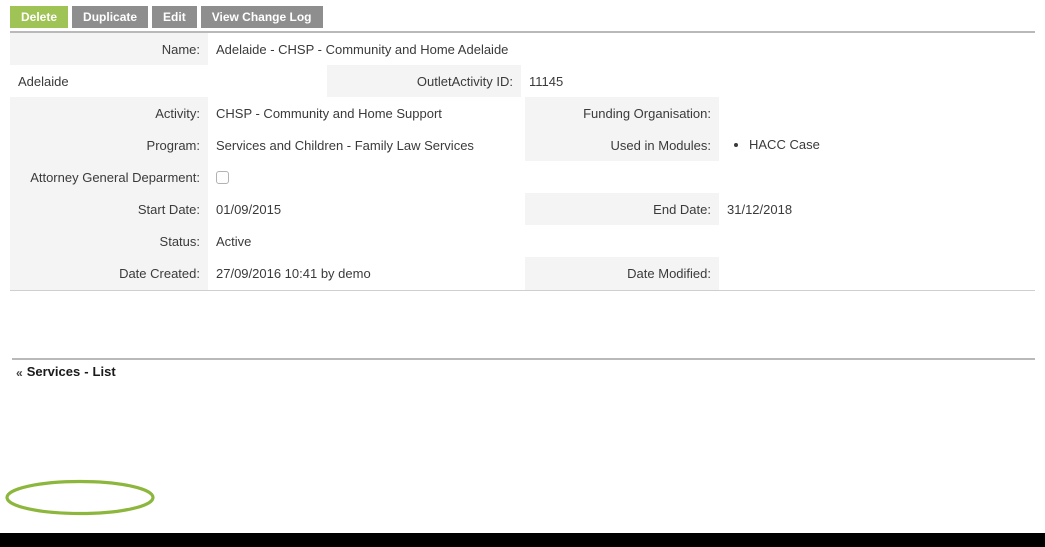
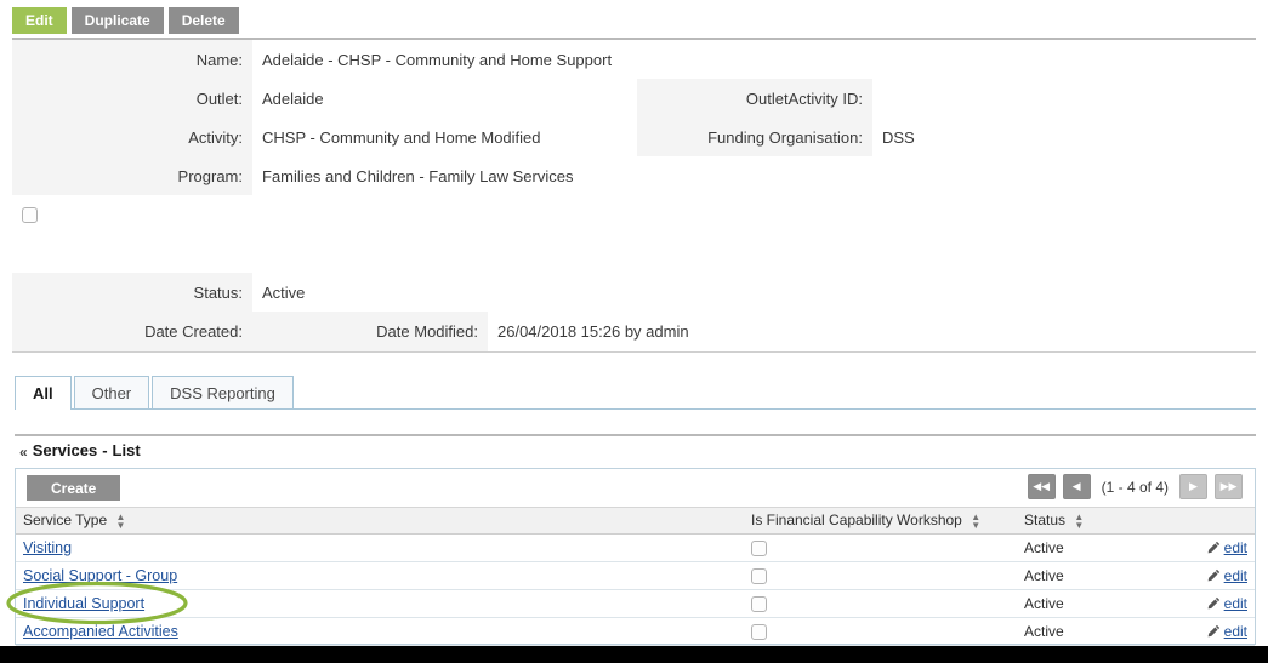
- Delete
+ Edit
  Duplicate
- Edit
+ Delete
- View Change Log
  Name:
- Adelaide - CHSP - Community and Home Adelaide
+ Adelaide - CHSP - Community and Home Support
+ Outlet:
  Adelaide
  OutletActivity ID:
- 11145
  Activity:
- CHSP - Community and Home Support
+ CHSP - Community and Home Modified
  Funding Organisation:
+ DSS
  Program:
- Services and Children - Family Law Services
+ Families and Children - Family Law Services
- Used in Modules:
- HACC Case
- Attorney General Deparment:
- Start Date:
- 01/09/2015
- End Date:
- 31/12/2018
  Status:
  Active
  Date Created:
- 27/09/2016 10:41 by demo
  Date Modified:
+ 26/04/2018 15:26 by admin
+ All
+ Other
+ DSS Reporting
  «
  Services
  -
  List
+ Create
+ ◀◀
+ ◀
+ (1 - 4 of 4)
+ ▶
+ ▶▶
+ Service Type ▲▼	Is Financial Capability Workshop ▲▼	Status ▲▼
+ Visiting		Active	edit
+ Social Support - Group		Active	edit
+ Individual Support		Active	edit
+ Accompanied Activities		Active	edit
